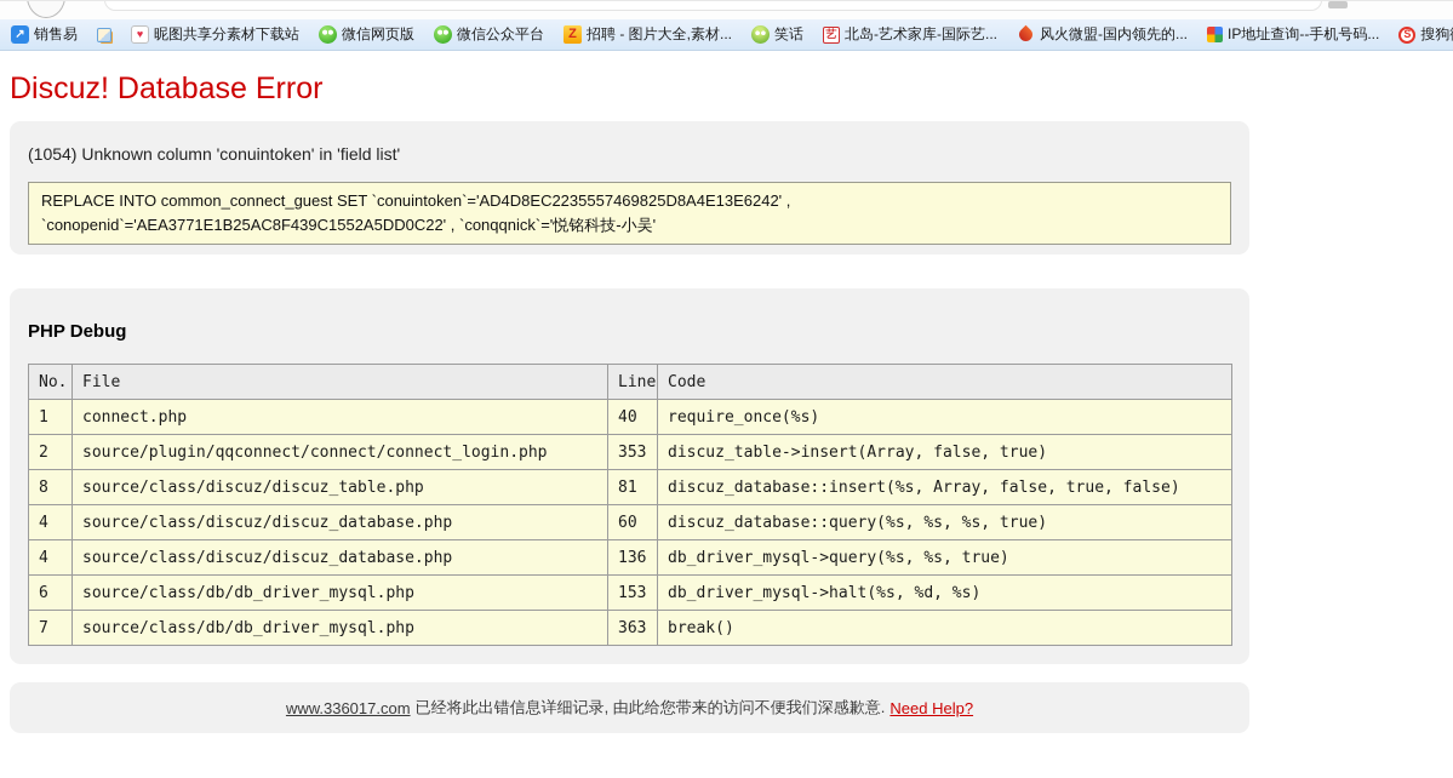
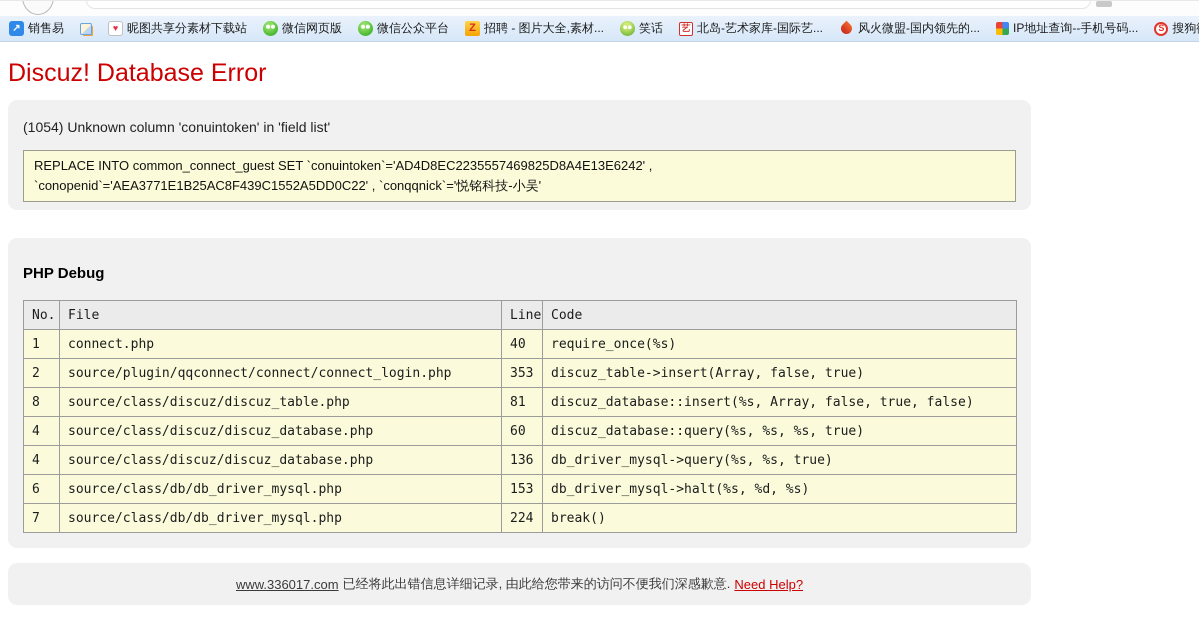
  销售易
  昵图共享分素材下载站
  微信网页版
  微信公众平台
  招聘 - 图片大全,素材...
  笑话
  北岛-艺术家库-国际艺...
  风火微盟-国内领先的...
  IP地址查询--手机号码...
  Discuz! Database Error
  (1054) Unknown column 'conuintoken' in 'field list'
  REPLACE INTO common_connect_guest SET `conuintoken`='AD4D8EC2235557469825D8A4E13E6242' ,
  `conopenid`='AEA3771E1B25AC8F439C1552A5DD0C22' , `conqqnick`='悦铭科技-小吴'
  PHP Debug
  No.	File	Line	Code
  1	connect.php	40	require_once(%s)
  2	source/plugin/qqconnect/connect/connect_login.php	353	discuz_table->insert(Array, false, true)
  8	source/class/discuz/discuz_table.php	81	discuz_database::insert(%s, Array, false, true, false)
  4	source/class/discuz/discuz_database.php	60	discuz_database::query(%s, %s, %s, true)
  4	source/class/discuz/discuz_database.php	136	db_driver_mysql->query(%s, %s, true)
  6	source/class/db/db_driver_mysql.php	153	db_driver_mysql->halt(%s, %d, %s)
- 7	source/class/db/db_driver_mysql.php	363	break()
+ 7	source/class/db/db_driver_mysql.php	224	break()
  www.336017.com
  已经将此出错信息详细记录, 由此给您带来的访问不便我们深感歉意.
  Need Help?
